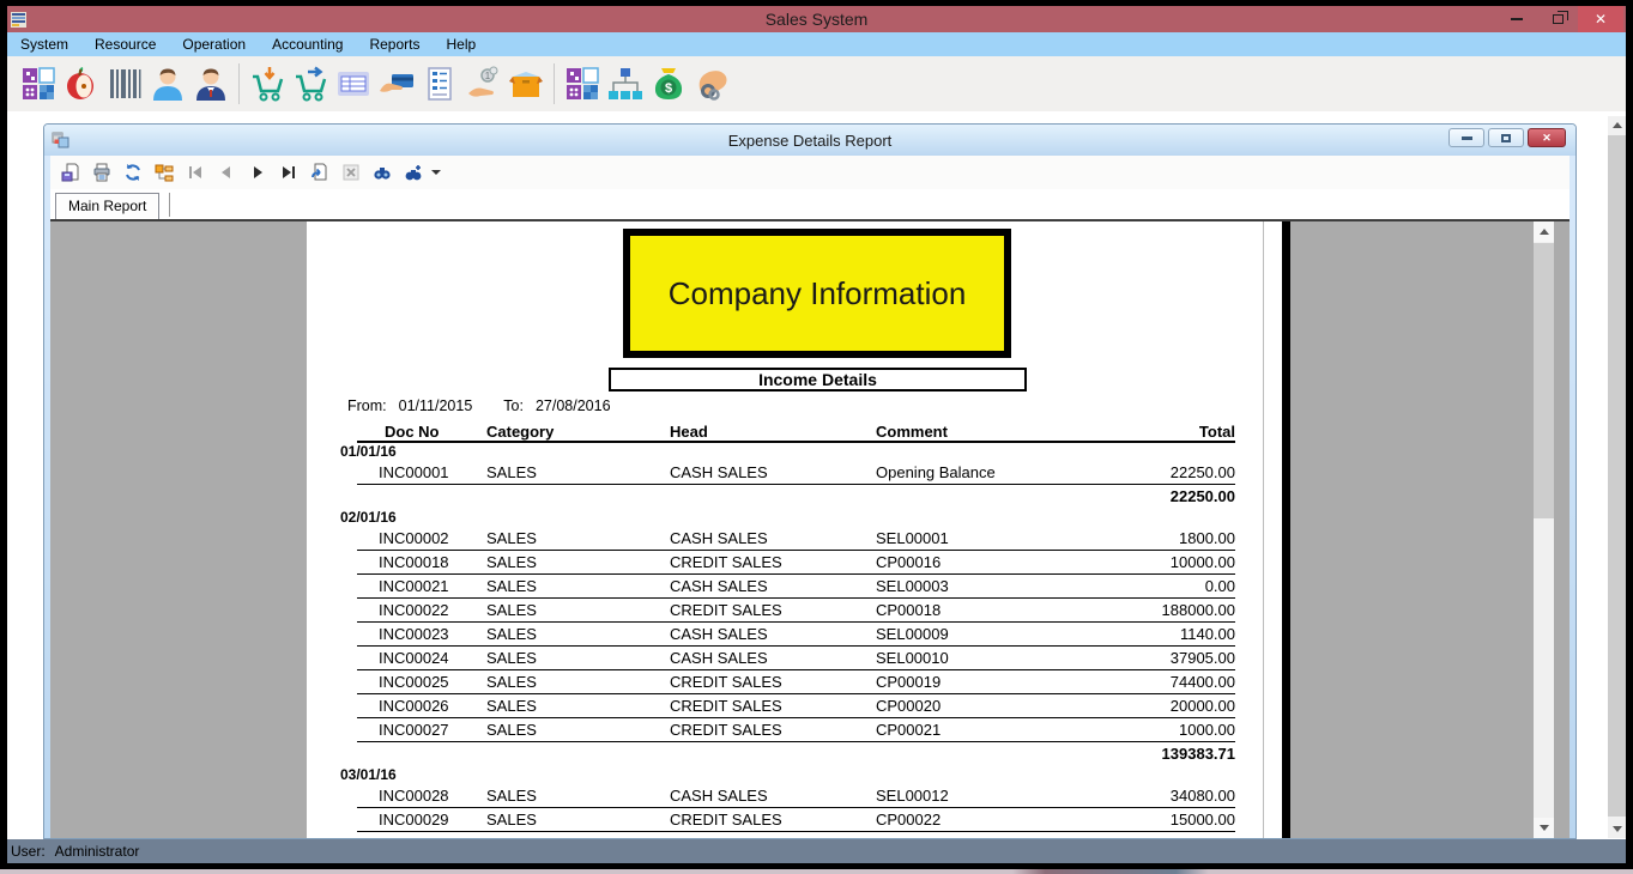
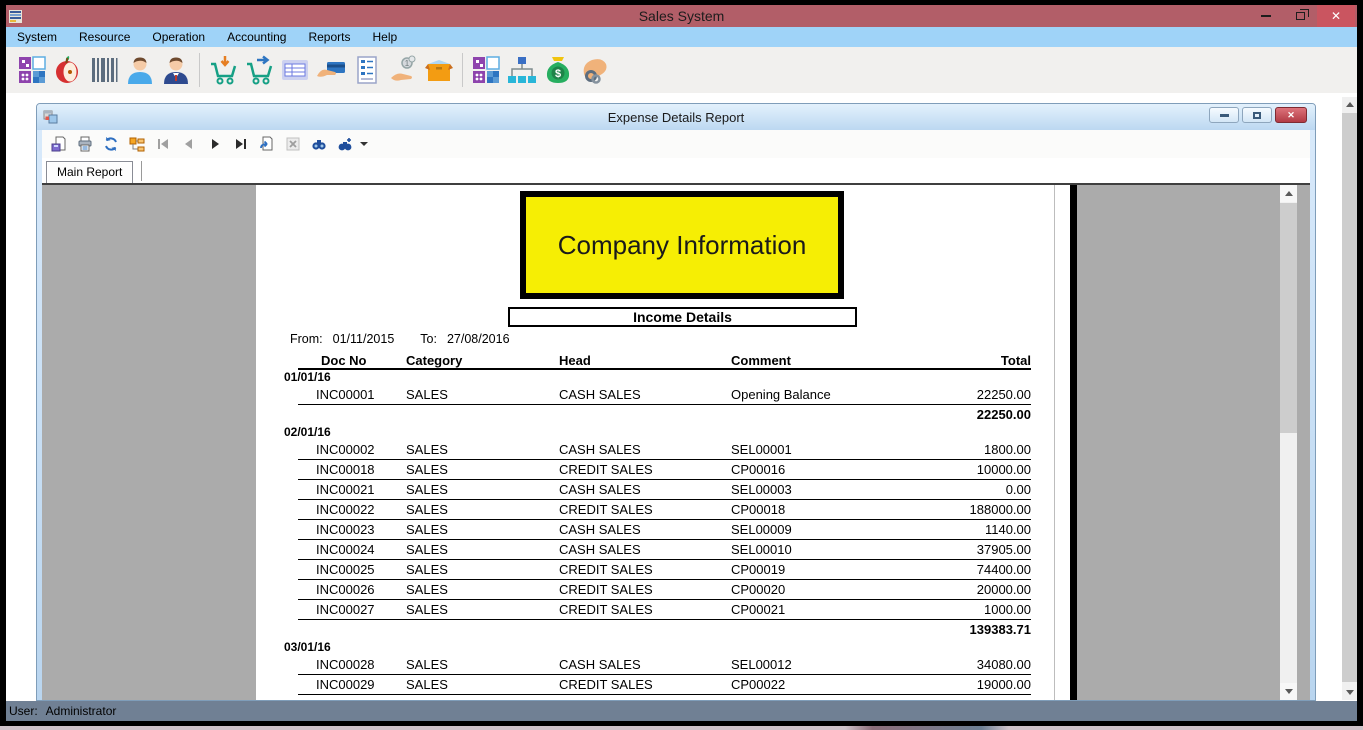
  Sales System
  ✕
  System
  Resource
  Operation
  Accounting
  Reports
  Help
  1
  $
  Expense Details Report
  ✕
  Main Report
  Company Information
  Income Details
  From: 01/11/2015 To: 27/08/2016
  Doc No
  Category
  Head
  Comment
  Total
  01/01/16
  INC00001
  SALES
  CASH SALES
  Opening Balance
  22250.00
  22250.00
  02/01/16
  INC00002
  SALES
  CASH SALES
  SEL00001
  1800.00
  INC00018
  SALES
  CREDIT SALES
  CP00016
  10000.00
  INC00021
  SALES
  CASH SALES
  SEL00003
  0.00
  INC00022
  SALES
  CREDIT SALES
  CP00018
  188000.00
  INC00023
  SALES
  CASH SALES
  SEL00009
  1140.00
  INC00024
  SALES
  CASH SALES
  SEL00010
  37905.00
  INC00025
  SALES
  CREDIT SALES
  CP00019
  74400.00
  INC00026
  SALES
  CREDIT SALES
  CP00020
  20000.00
  INC00027
  SALES
  CREDIT SALES
  CP00021
  1000.00
  139383.71
  03/01/16
  INC00028
  SALES
  CASH SALES
  SEL00012
  34080.00
  INC00029
  SALES
  CREDIT SALES
  CP00022
- 15000.00
+ 19000.00
  User:
  Administrator
